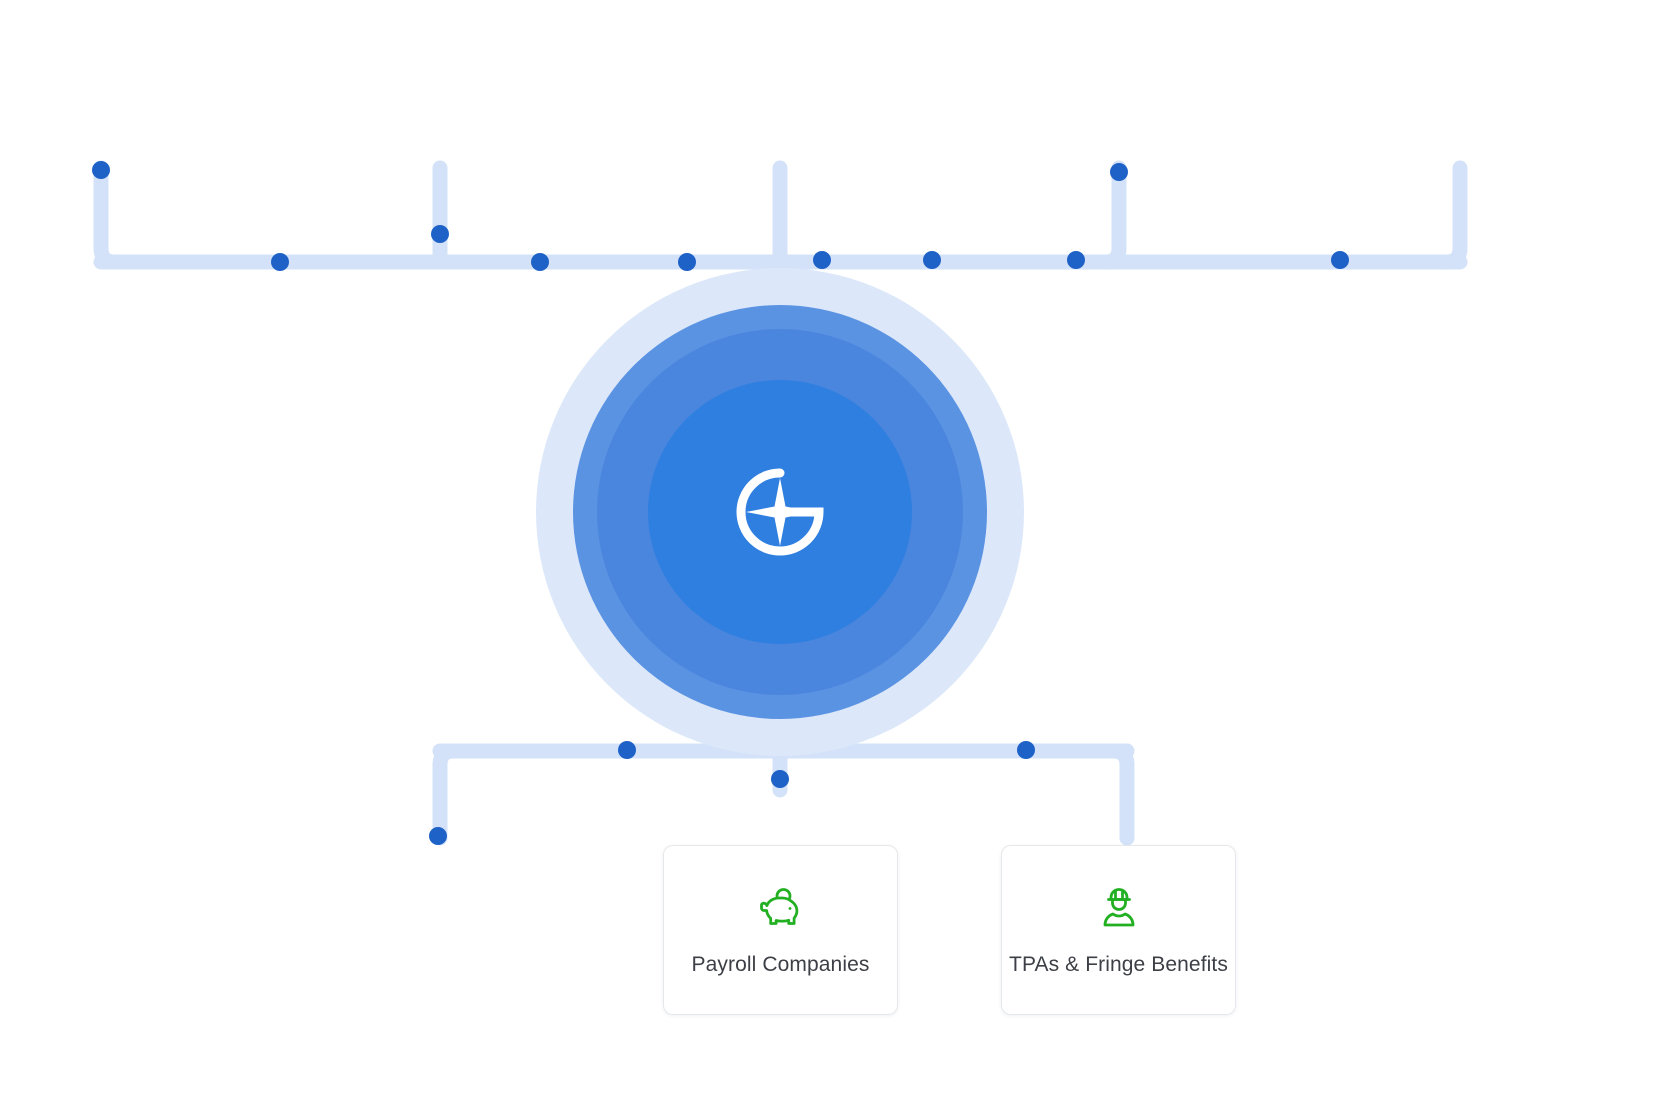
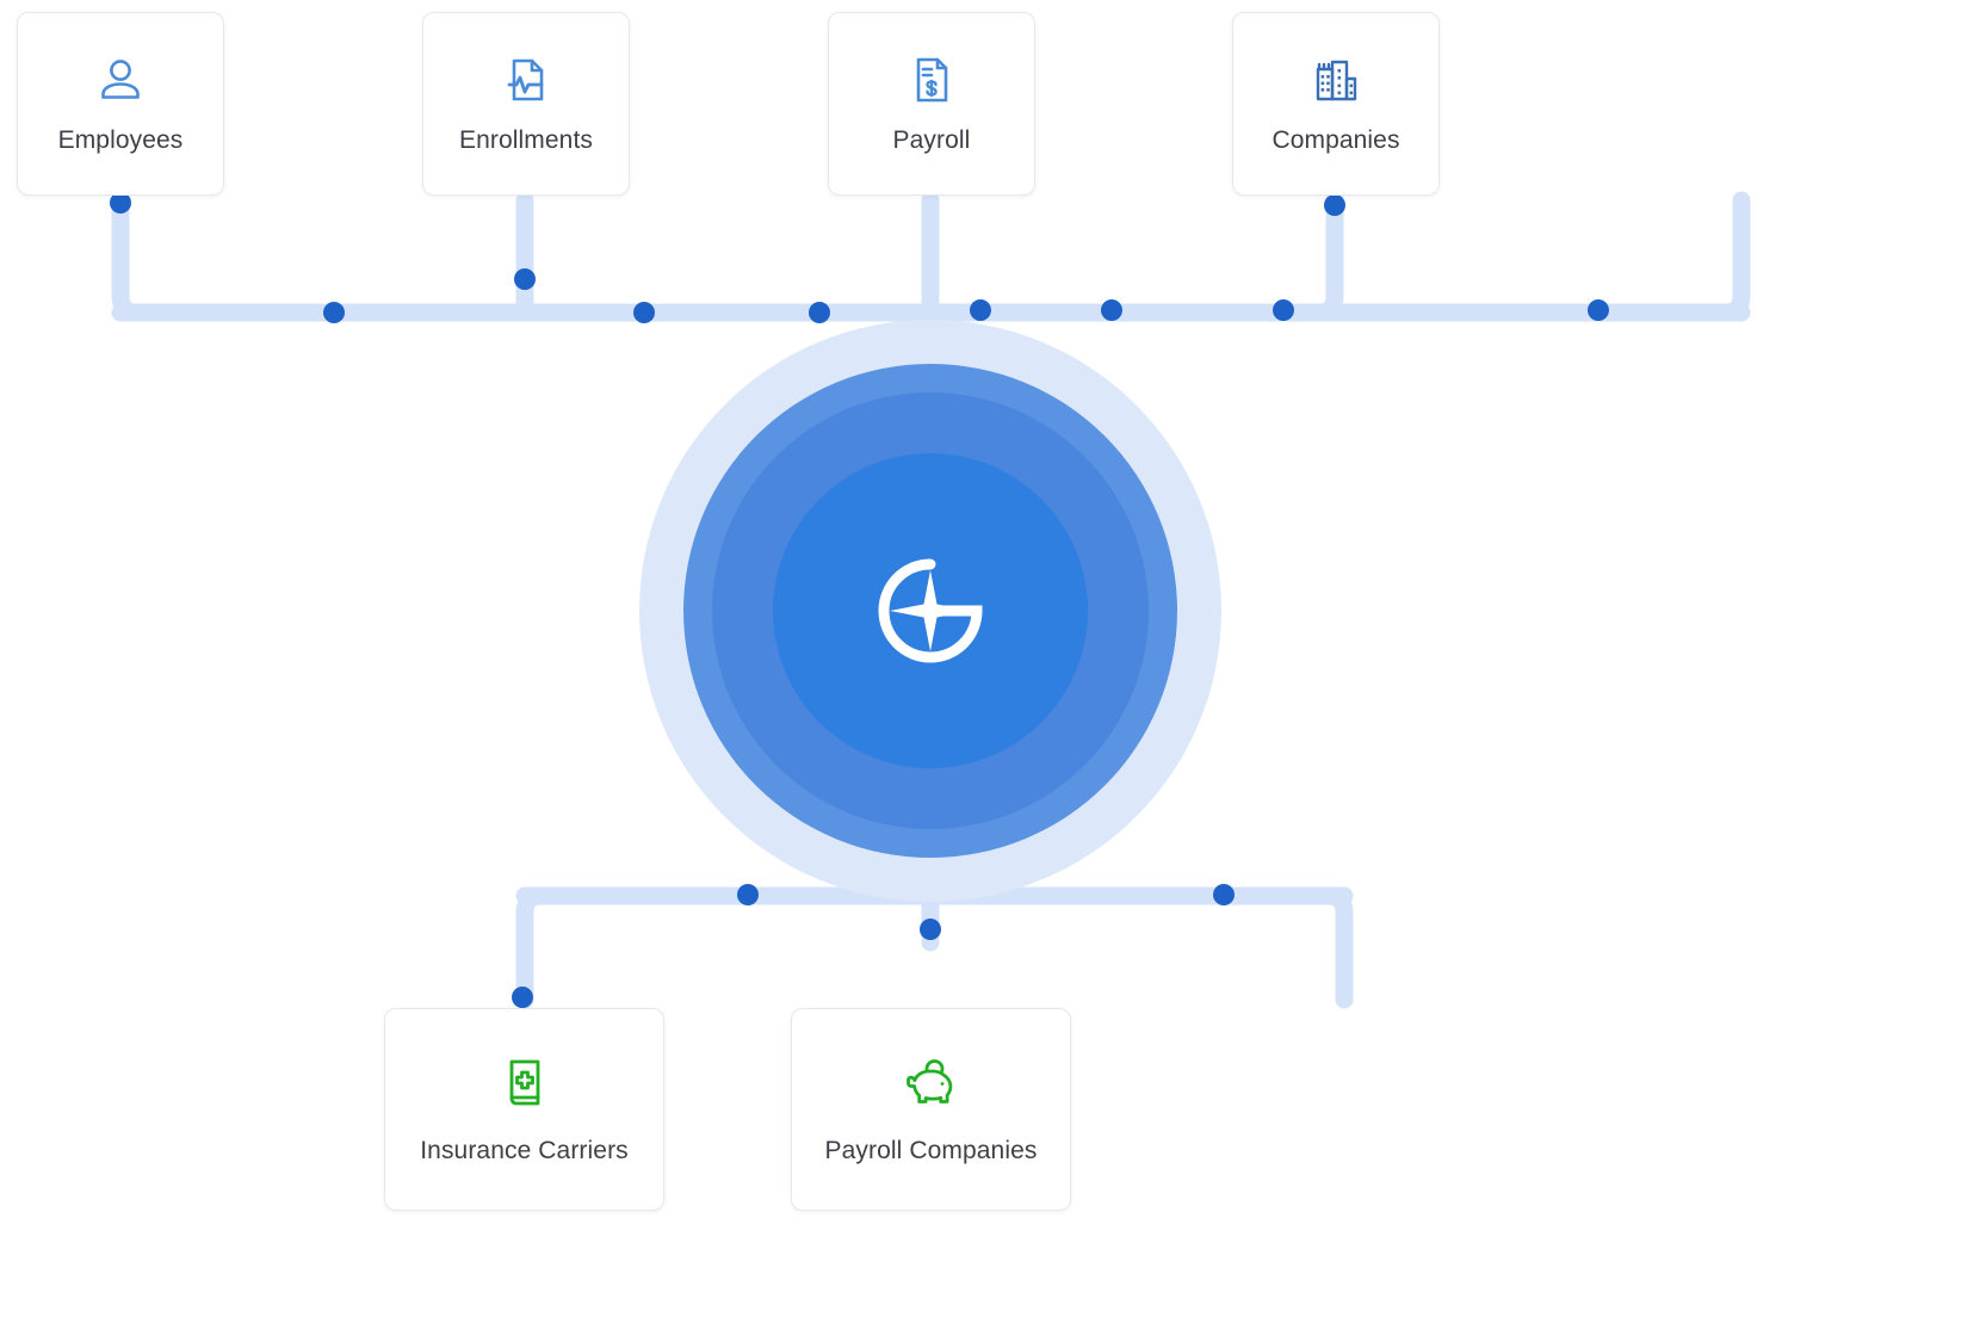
+ Employees
+ Enrollments
+ Payroll
+ Companies
+ Insurance Carriers
  Payroll Companies
- TPAs & Fringe Benefits
